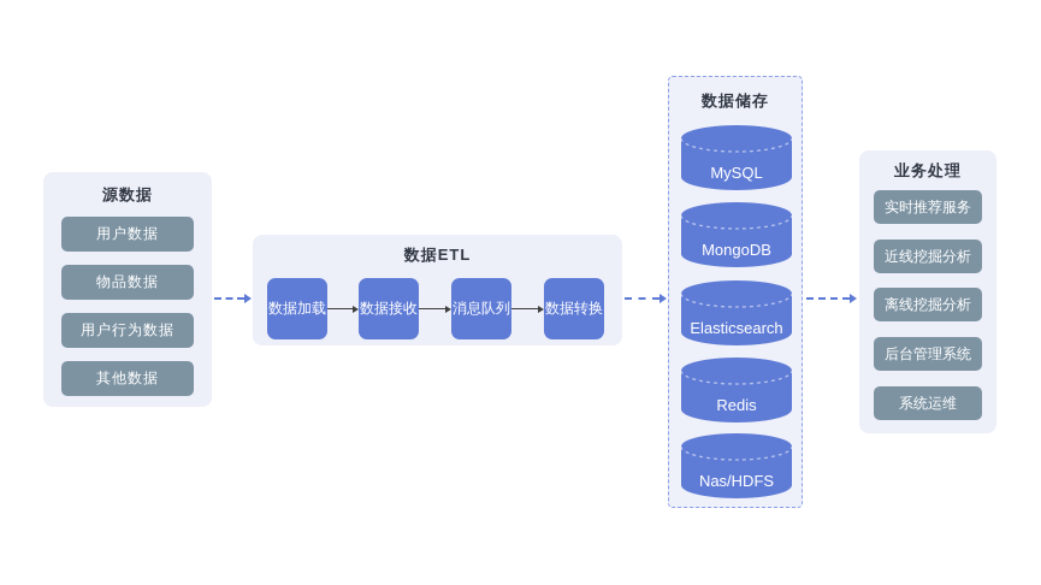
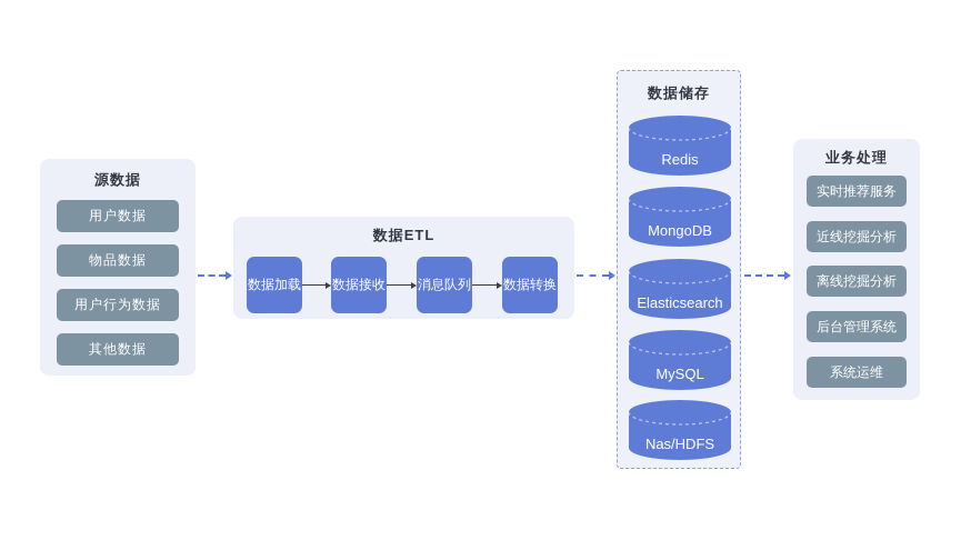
  源数据
  用户数据
  物品数据
  用户行为数据
  其他数据
  数据ETL
  数据加载
  数据接收
  消息队列
  数据转换
  数据储存
- MySQL
+ Redis
  MongoDB
  Elasticsearch
- Redis
+ MySQL
  Nas/HDFS
  业务处理
  实时推荐服务
  近线挖掘分析
  离线挖掘分析
  后台管理系统
  系统运维
